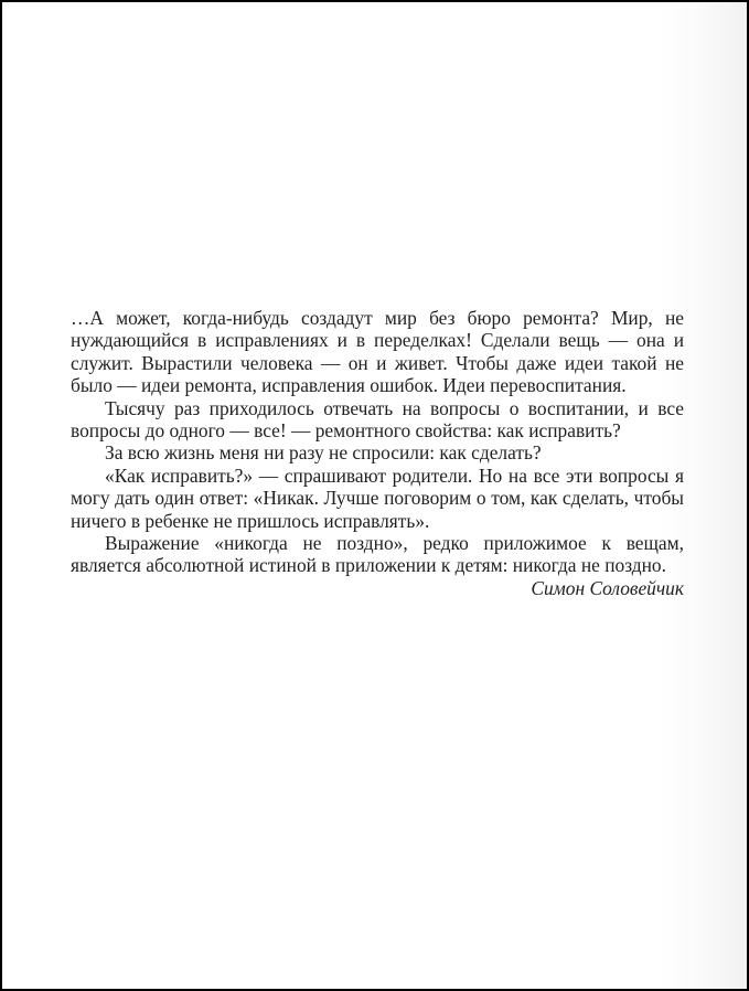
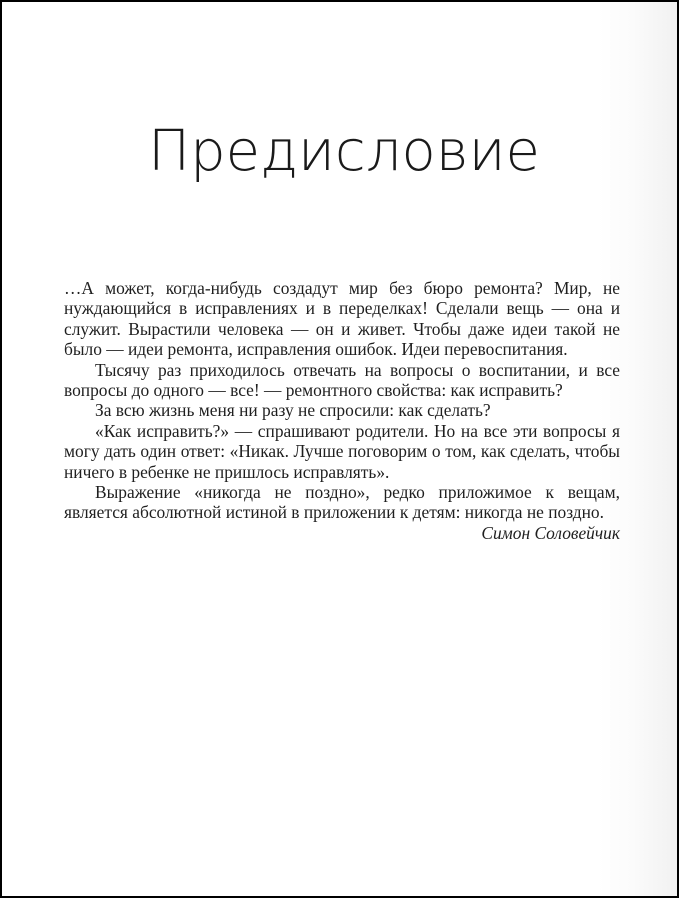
+ Предисловие
  …А может, когда-нибудь создадут мир без бюро ремонта? Мир, нуждающийся в исправлениях и в переделках! Сделали вещь — он служит. Вырастили человека — он и живет. Чтобы даже идеи такой было — идеи ремонта, исправления ошибок. Идеи перевоспитания.
  Тысячу раз приходилось отвечать на вопросы о воспитании, и вопросы до одного — все! — ремонтного свойства: как исправить?
  За всю жизнь меня ни разу не спросили: как сделать?
  «Как исправить?» — спрашивают родители. Но на все эти вопрос могу дать один ответ: «Никак. Лучше поговорим о том, как сделать, чт ничего в ребенке не пришлось исправлять».
  Выражение «никогда не поздно», редко приложимое к вещ является абсолютной истиной в приложении к детям: никогда не поздн
  Симон Соловей
